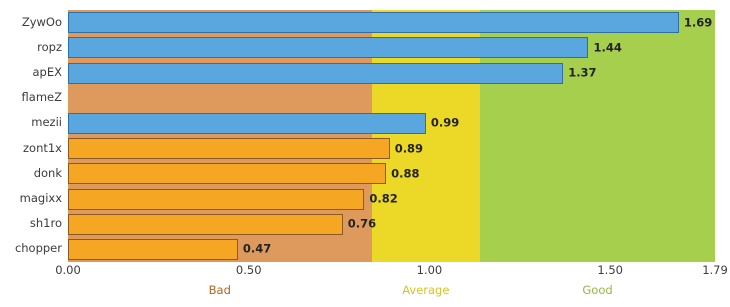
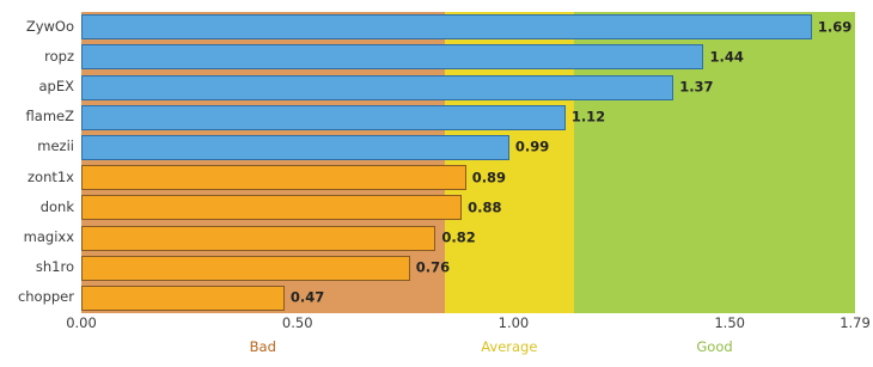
  1.69
  1.44
  1.37
+ 1.12
  0.99
  0.89
  0.88
  0.82
  0.76
  0.47
  ZywOo
  ropz
  apEX
  flameZ
  mezii
  zont1x
  donk
  magixx
  sh1ro
  chopper
  0.00
  0.50
  1.00
  1.50
  1.79
  Bad
  Average
  Good
